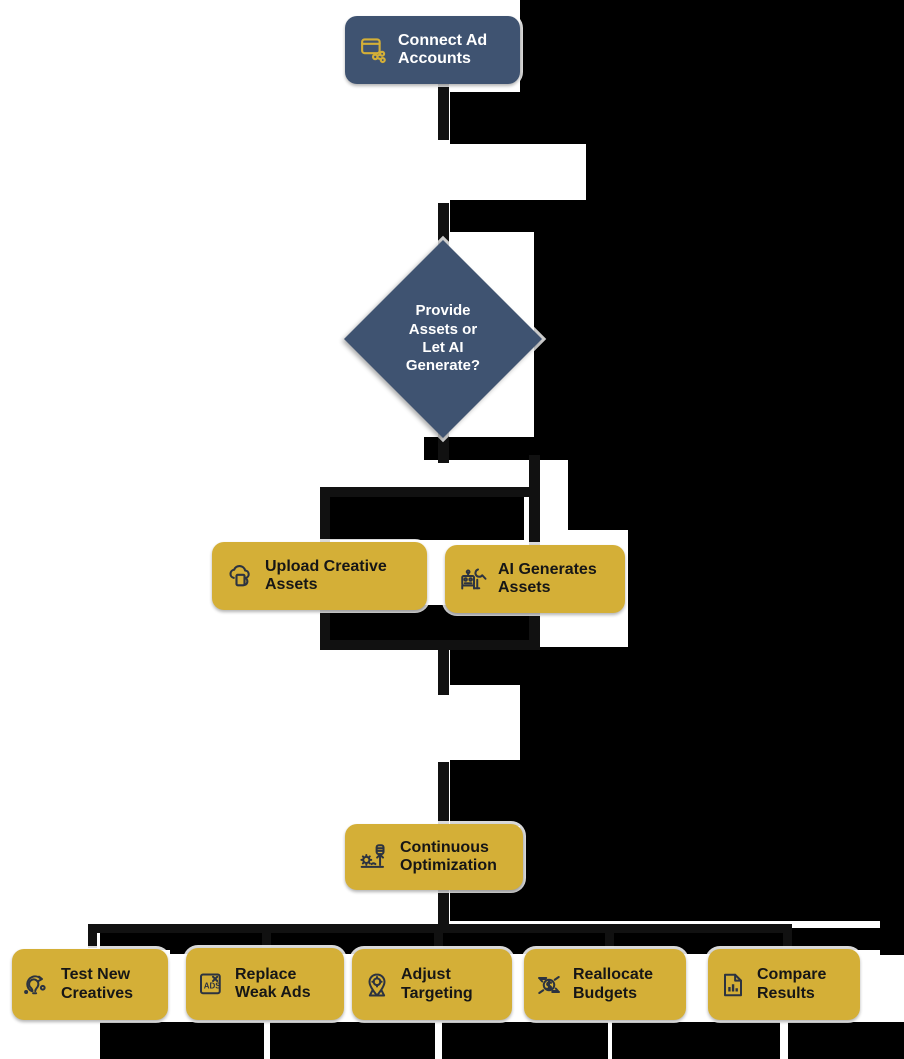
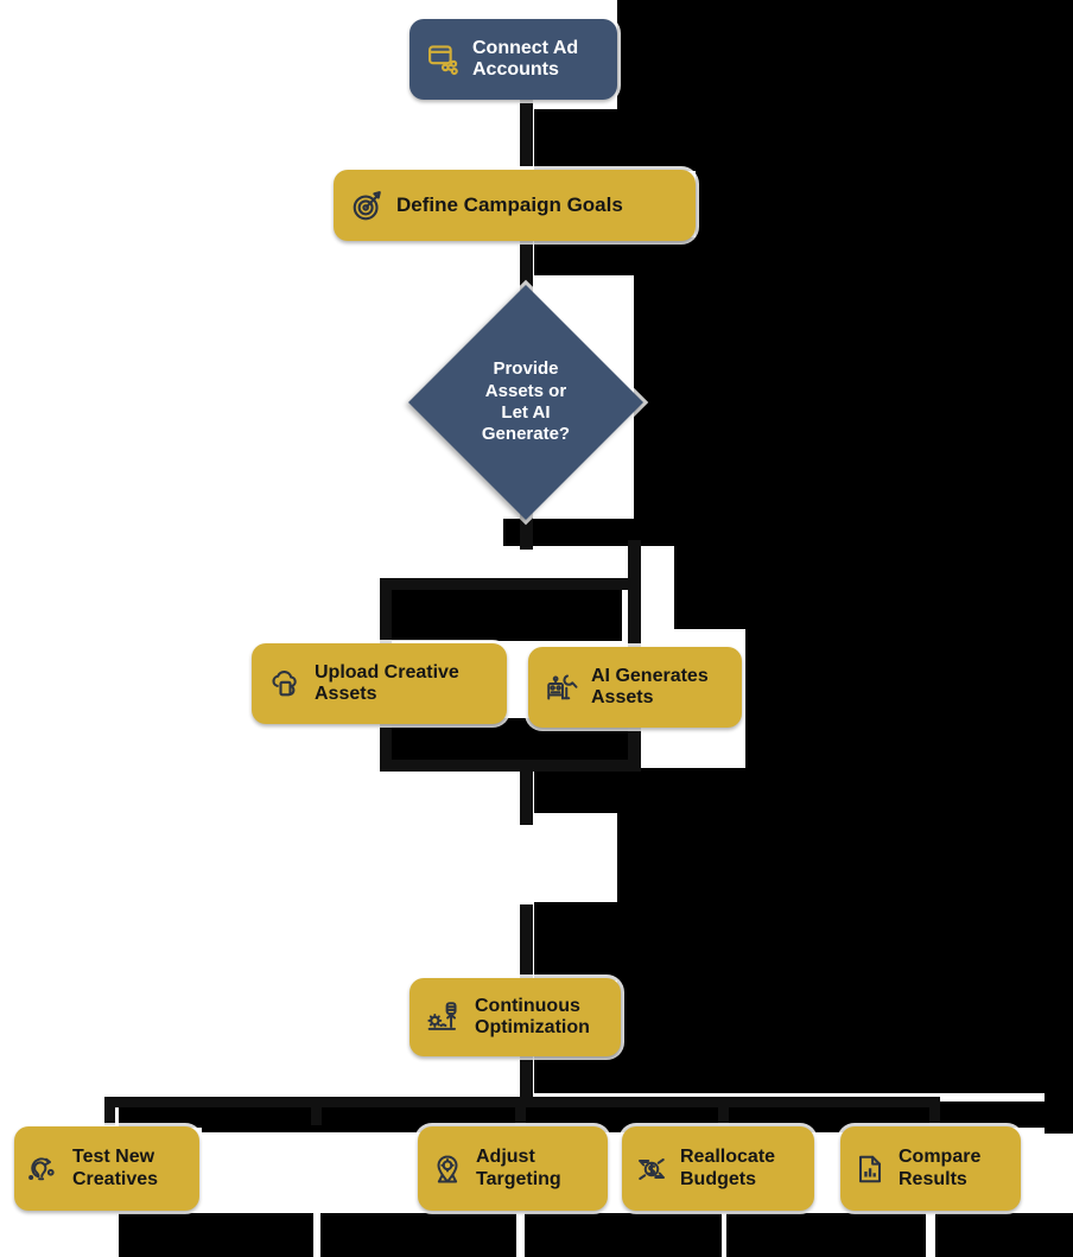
  Connect Ad
  Accounts
+ Define Campaign Goals
  Provide
  Assets or
  Let AI
  Generate?
  Upload Creative
  Assets
  AI Generates
  Assets
  Continuous
  Optimization
  Test New
  Creatives
- ADS
- Replace
- Weak Ads
  Adjust
  Targeting
  Reallocate
  Budgets
  Compare
  Results
